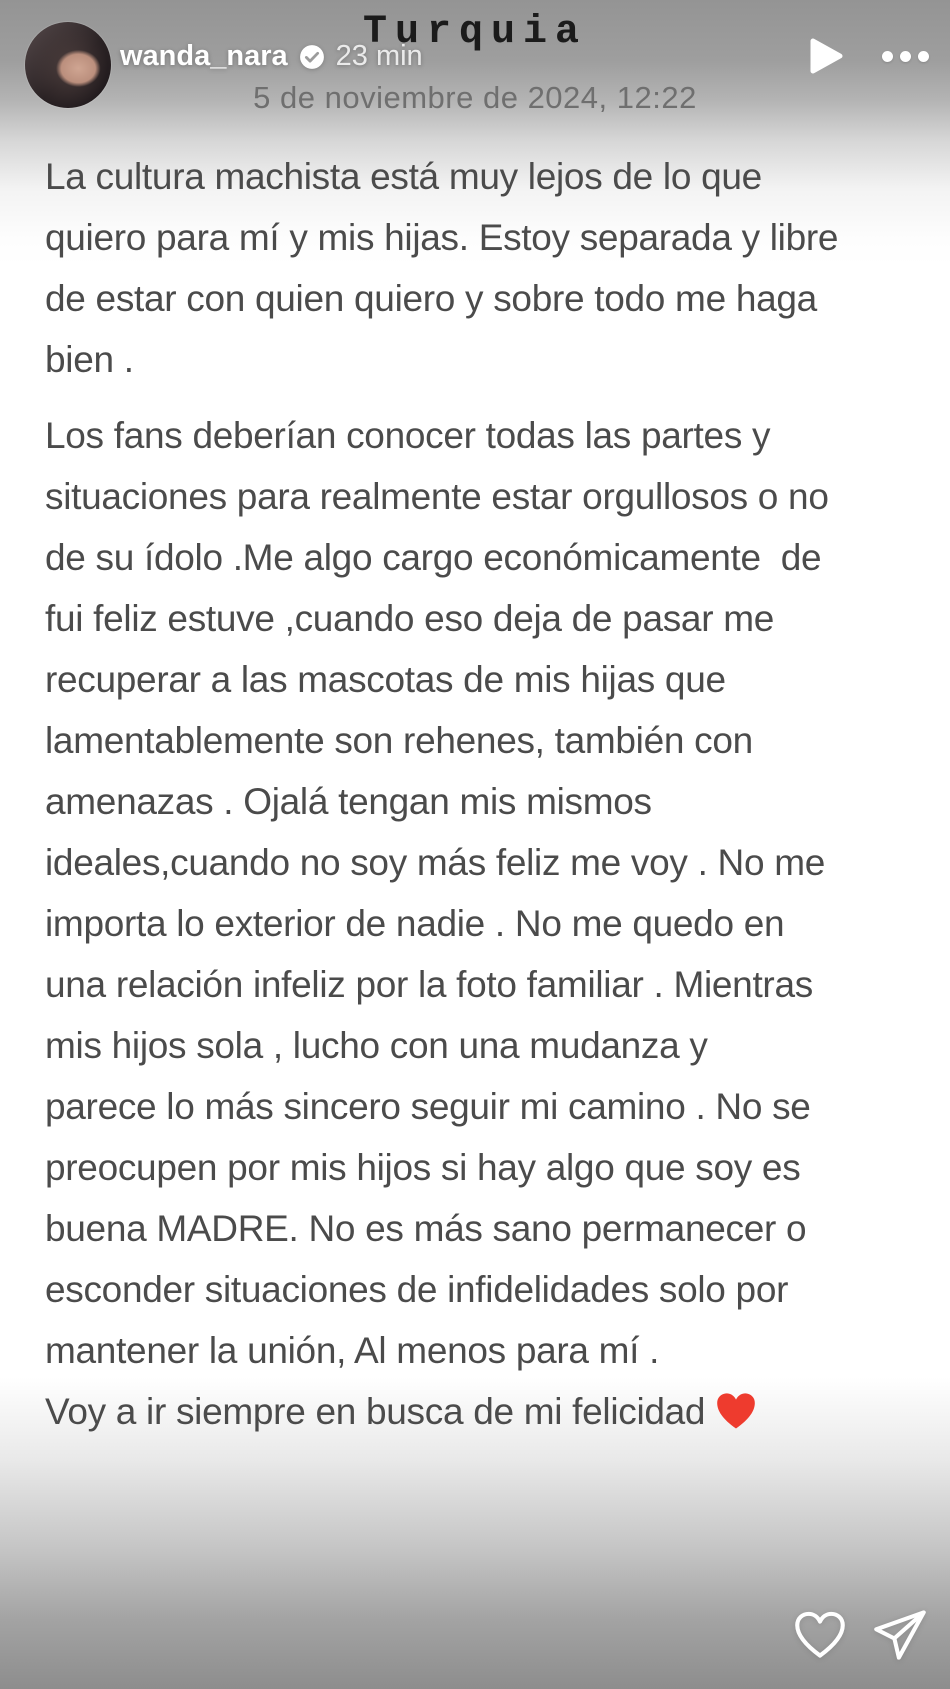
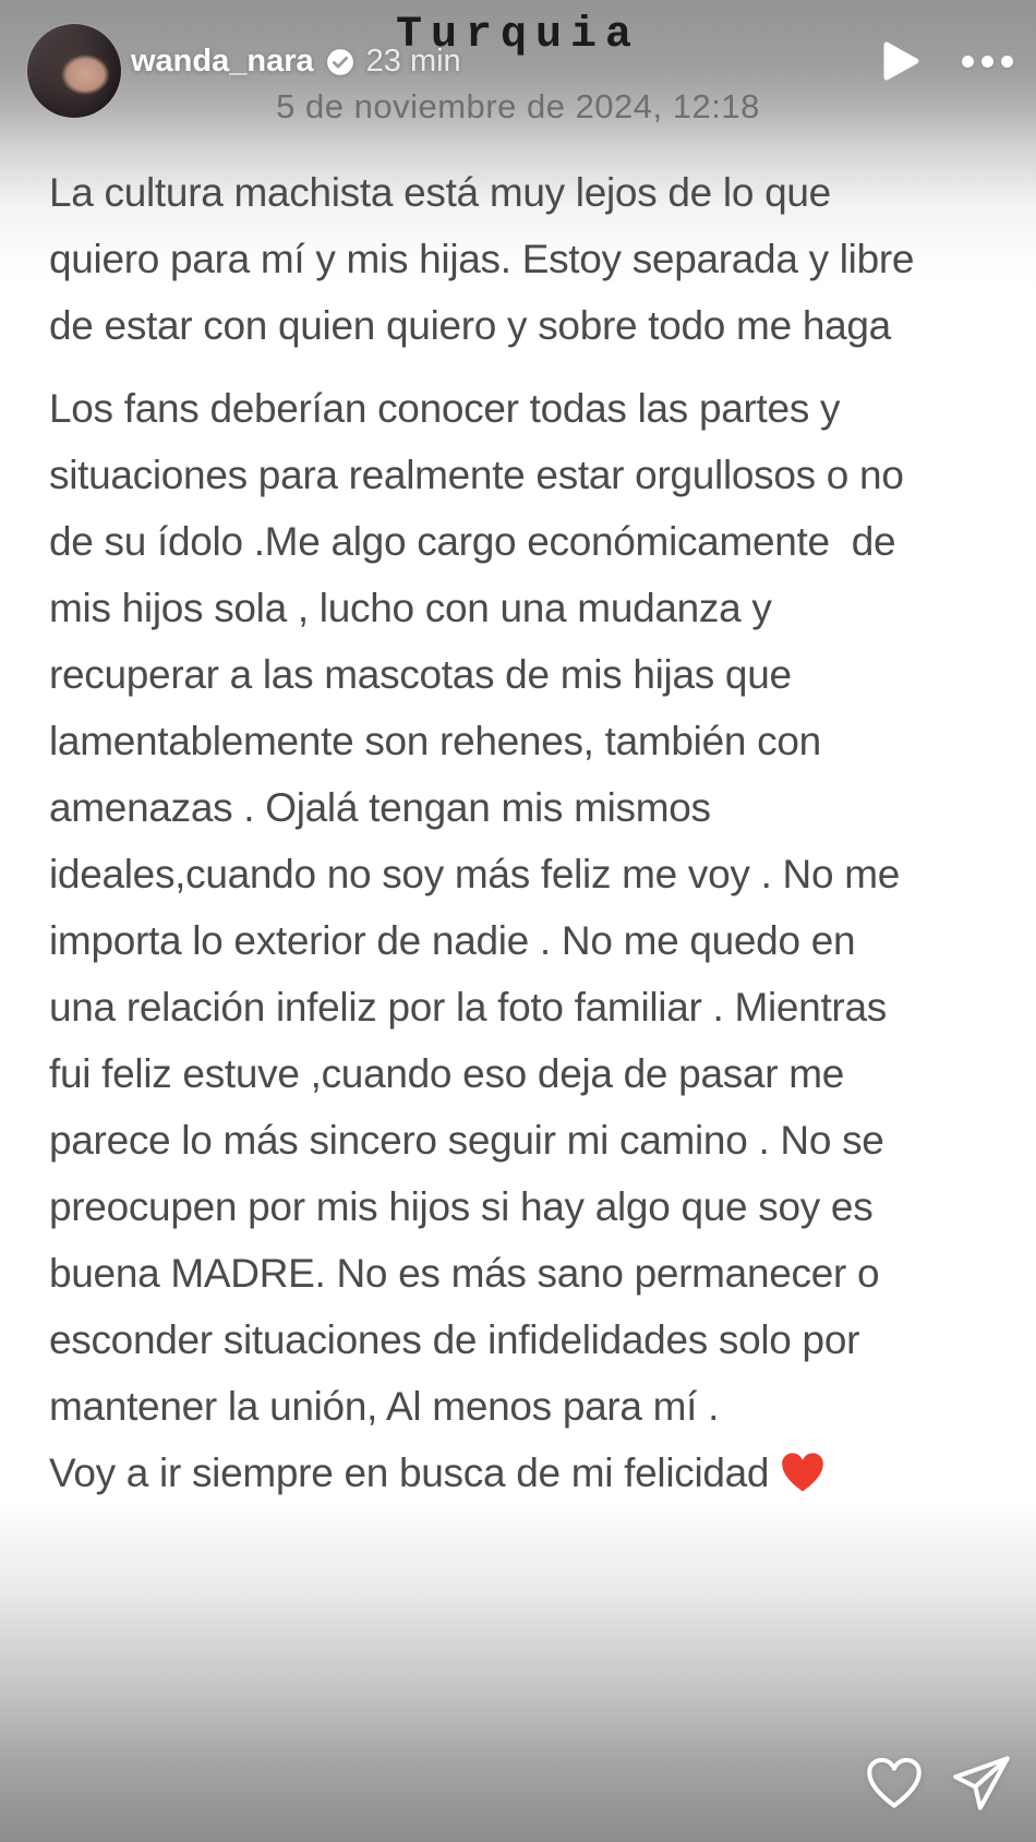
  Turquia
  wanda_nara
  23 min
- 5 de noviembre de 2024, 12:22
+ 5 de noviembre de 2024, 12:18
  La cultura machista está muy lejos de lo que
  quiero para mí y mis hijas. Estoy separada y libre
  de estar con quien quiero y sobre todo me haga
- bien .
  Los fans deberían conocer todas las partes y
  situaciones para realmente estar orgullosos o no
  de su ídolo .Me algo cargo económicamente de
- fui feliz estuve ,cuando eso deja de pasar me
+ mis hijos sola , lucho con una mudanza y
  recuperar a las mascotas de mis hijas que
  lamentablemente son rehenes, también con
  amenazas . Ojalá tengan mis mismos
  ideales,cuando no soy más feliz me voy . No me
  importa lo exterior de nadie . No me quedo en
  una relación infeliz por la foto familiar . Mientras
- mis hijos sola , lucho con una mudanza y
+ fui feliz estuve ,cuando eso deja de pasar me
  parece lo más sincero seguir mi camino . No se
  preocupen por mis hijos si hay algo que soy es
  buena MADRE. No es más sano permanecer o
  esconder situaciones de infidelidades solo por
  mantener la unión, Al menos para mí .
  Voy a ir siempre en busca de mi felicidad
